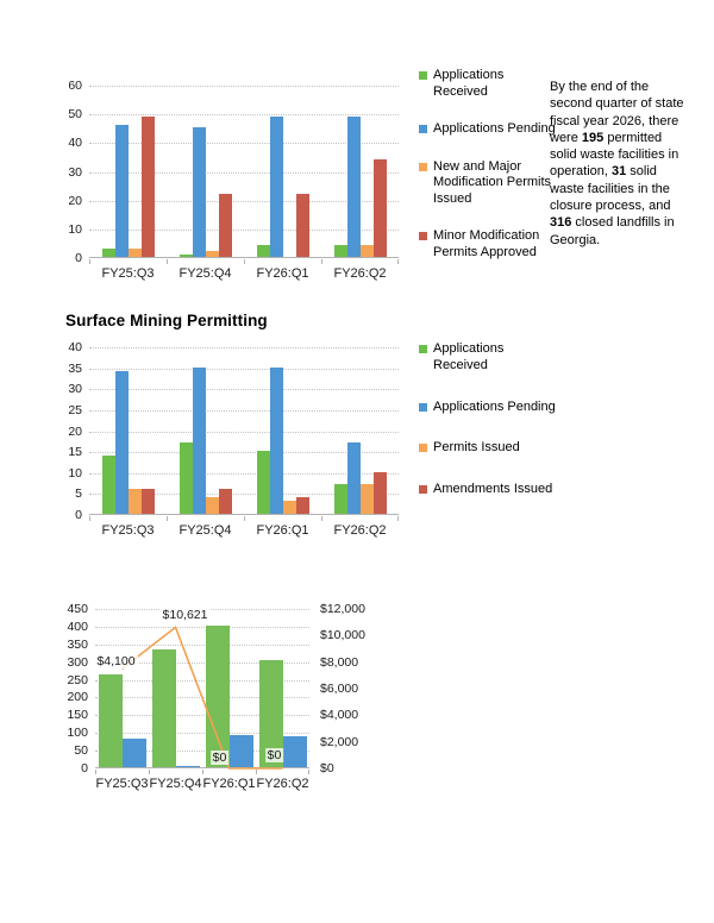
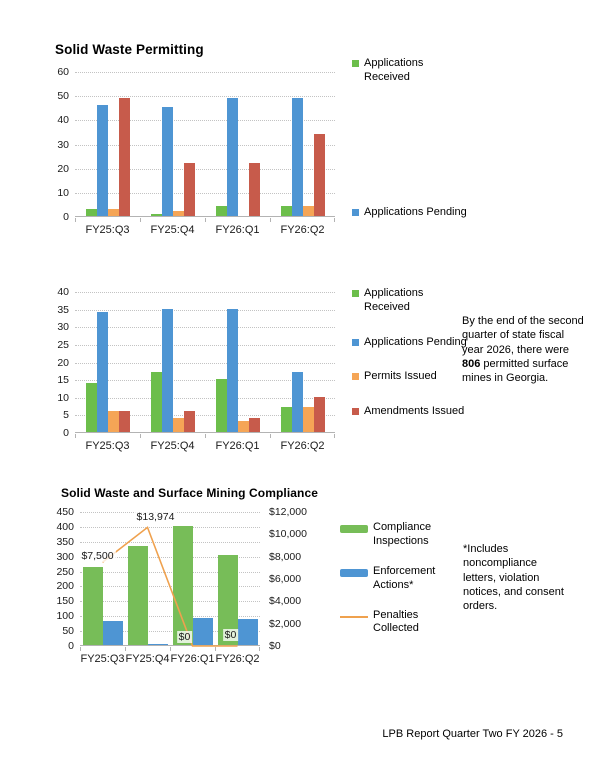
+ Solid Waste Permitting
  Applications Received
  Applications Pending
- New and Major Modification Permits Issued
- Minor Modification Permits Approved
- By the end of the second quarter of state fiscal year 2026, there were 195 permitted solid waste facilities in operation, 31 solid waste facilities in the closure process, and 316 closed landfills in Georgia.
- Surface Mining Permitting
  Applications Received
  Applications Pending
  Permits Issued
  Amendments Issued
+ By the end of the second quarter of state fiscal year 2026, there were 806 permitted surface mines in Georgia.
+ Solid Waste and Surface Mining Compliance
+ Compliance Inspections
+ Enforcement Actions*
+ Penalties Collected
+ *Includes noncompliance letters, violation notices, and consent orders.
+ LPB Report Quarter Two FY 2026 - 5
  0
  10
  20
  30
  40
  50
  60
  FY25:Q3
  FY25:Q4
  FY26:Q1
  FY26:Q2
  0
  5
  10
  15
  20
  25
  30
  35
  40
  FY25:Q3
  FY25:Q4
  FY26:Q1
  FY26:Q2
  0
  50
  100
  150
  200
  250
  300
  350
  400
  450
  $0
  $2,000
  $4,000
  $6,000
  $8,000
  $10,000
  $12,000
  FY25:Q3
  FY25:Q4
  FY26:Q1
  FY26:Q2
- $4,100
+ $7,500
- $10,621
+ $13,974
  $0
  $0
